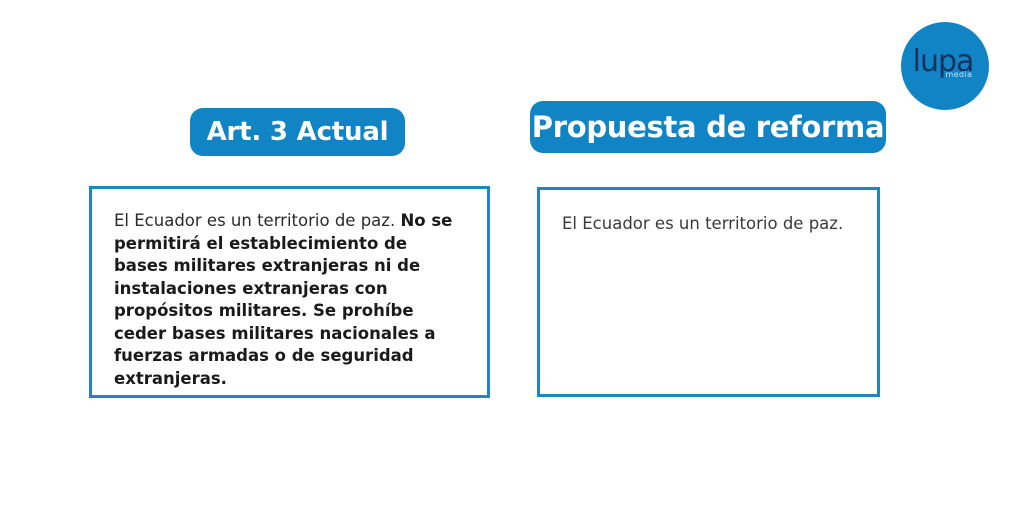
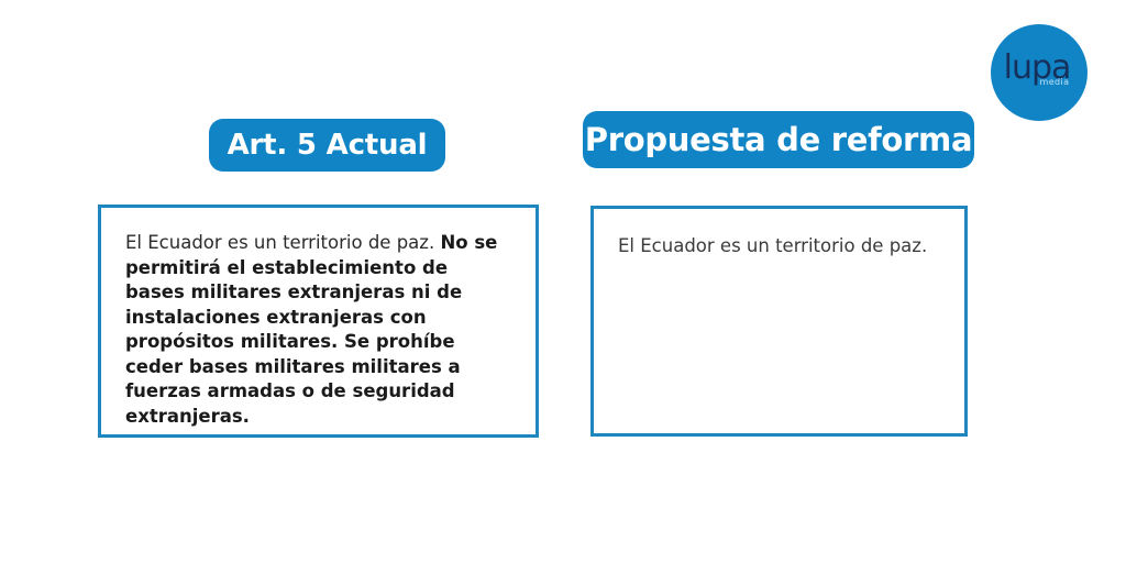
  lupa
  media
- Art. 3 Actual
+ Art. 5 Actual
  Propuesta de reforma
- El Ecuador es un territorio de paz. No se permitirá el establecimiento de bases militares extranjeras ni de instalaciones extranjeras con propósitos militares. Se prohíbe ceder bases militares nacionales a fuerzas armadas o de seguridad extranjeras.
+ El Ecuador es un territorio de paz. No se permitirá el establecimiento de bases militares extranjeras ni de instalaciones extranjeras con propósitos militares. Se prohíbe ceder bases militares militares a fuerzas armadas o de seguridad extranjeras.
  El Ecuador es un territorio de paz.
